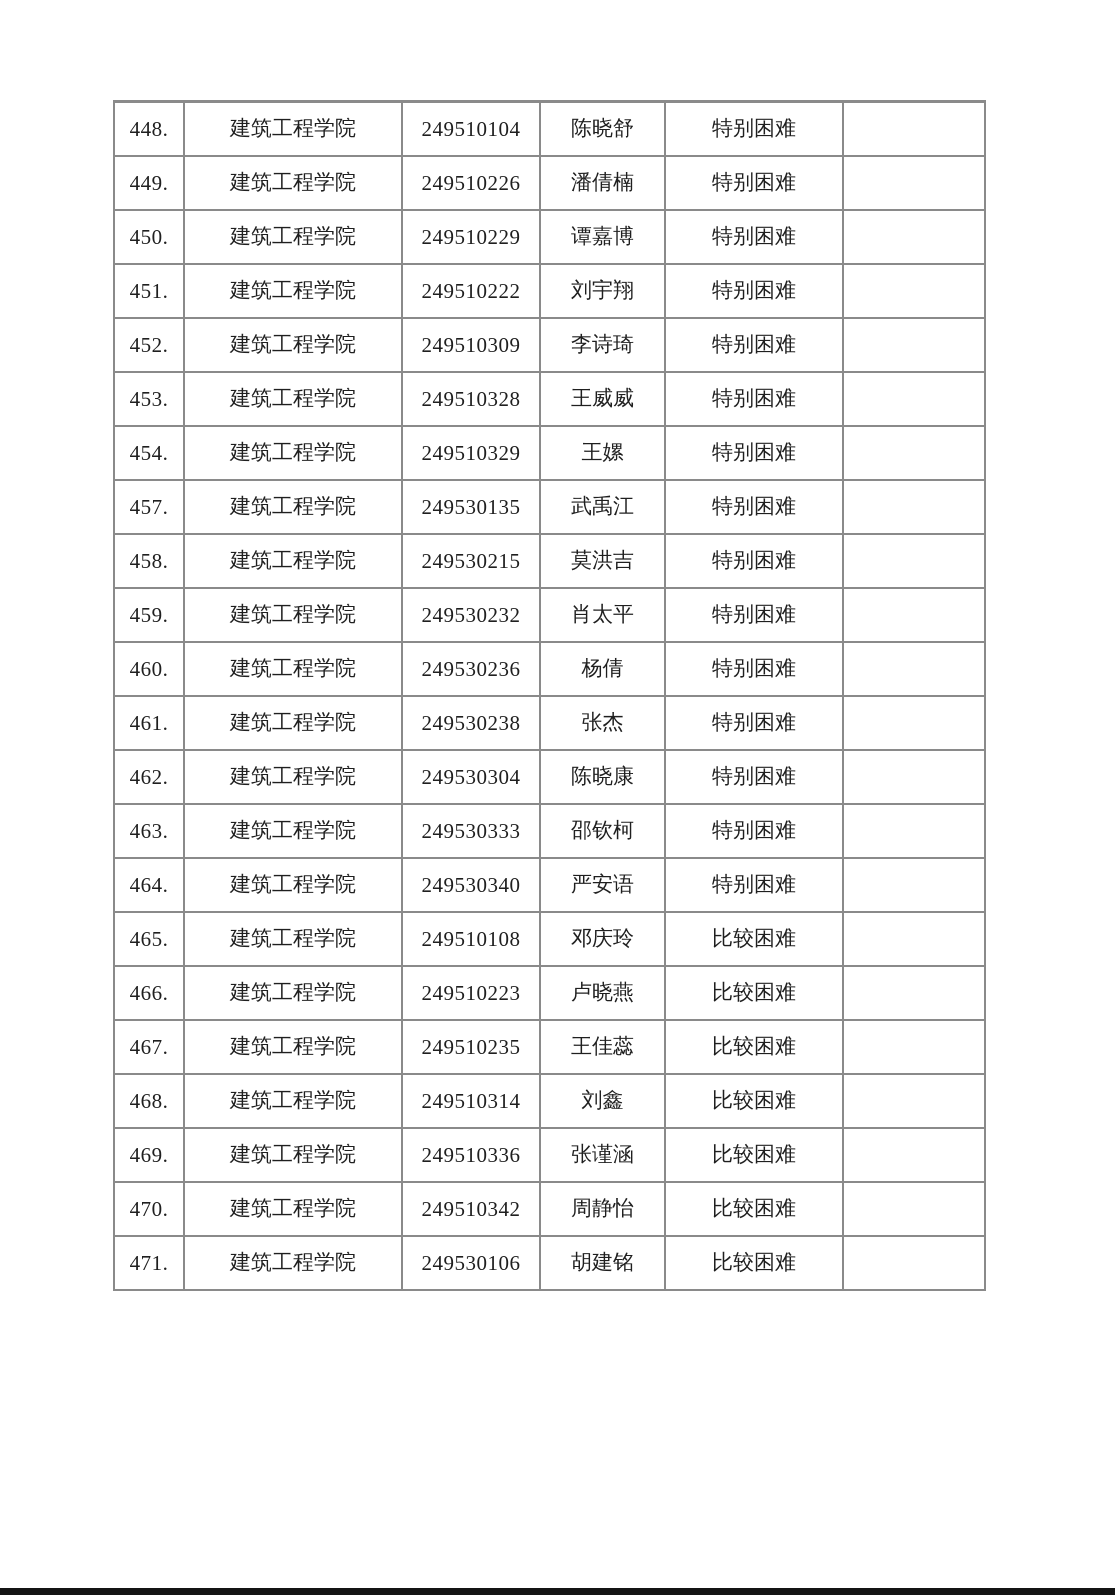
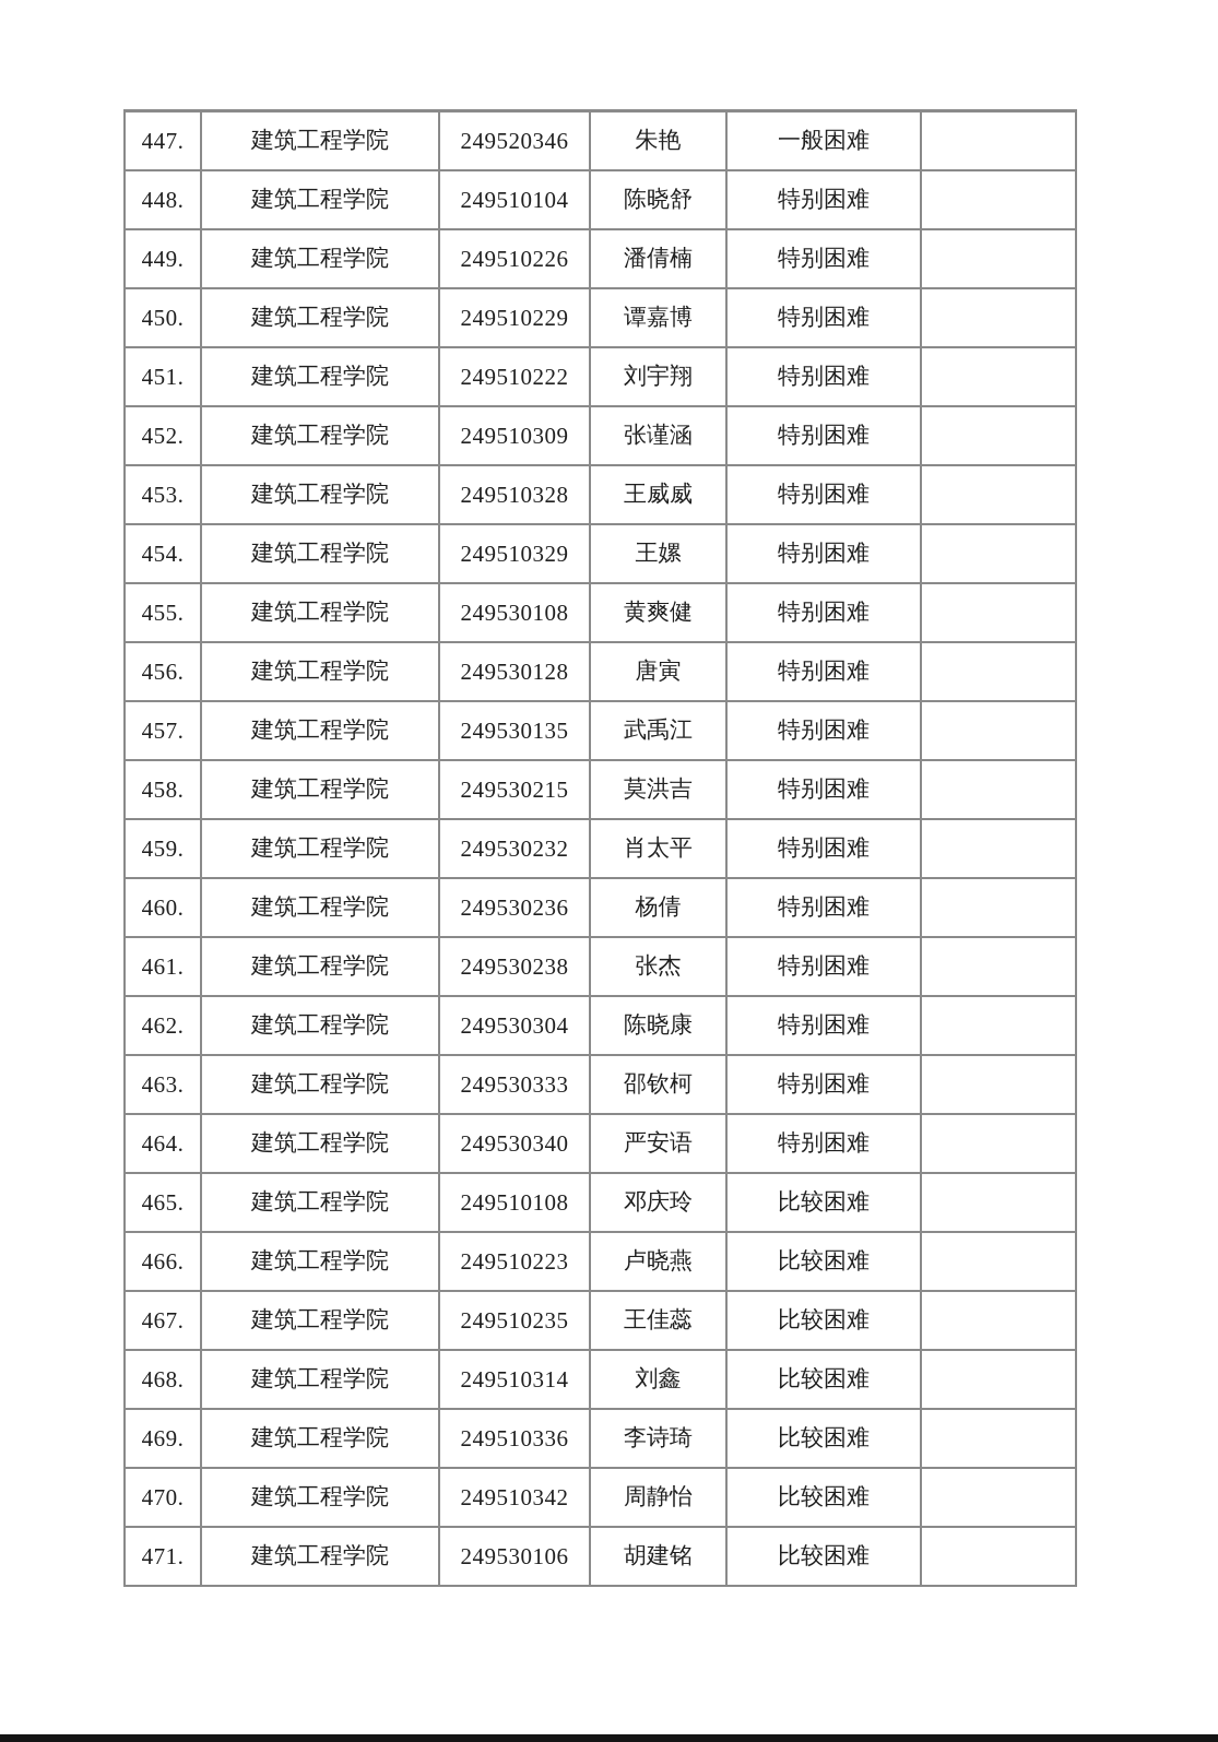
+ 447.	建筑工程学院	249520346	朱艳	一般困难
  448.	建筑工程学院	249510104	陈晓舒	特别困难
  449.	建筑工程学院	249510226	潘倩楠	特别困难
  450.	建筑工程学院	249510229	谭嘉博	特别困难
  451.	建筑工程学院	249510222	刘宇翔	特别困难
- 452.	建筑工程学院	249510309	李诗琦	特别困难
+ 452.	建筑工程学院	249510309	张谨涵	特别困难
  453.	建筑工程学院	249510328	王威威	特别困难
  454.	建筑工程学院	249510329	王嫘	特别困难
+ 455.	建筑工程学院	249530108	黄爽健	特别困难
+ 456.	建筑工程学院	249530128	唐寅	特别困难
  457.	建筑工程学院	249530135	武禹江	特别困难
  458.	建筑工程学院	249530215	莫洪吉	特别困难
  459.	建筑工程学院	249530232	肖太平	特别困难
  460.	建筑工程学院	249530236	杨倩	特别困难
  461.	建筑工程学院	249530238	张杰	特别困难
  462.	建筑工程学院	249530304	陈晓康	特别困难
  463.	建筑工程学院	249530333	邵钦柯	特别困难
  464.	建筑工程学院	249530340	严安语	特别困难
  465.	建筑工程学院	249510108	邓庆玲	比较困难
  466.	建筑工程学院	249510223	卢晓燕	比较困难
  467.	建筑工程学院	249510235	王佳蕊	比较困难
  468.	建筑工程学院	249510314	刘鑫	比较困难
- 469.	建筑工程学院	249510336	张谨涵	比较困难
+ 469.	建筑工程学院	249510336	李诗琦	比较困难
  470.	建筑工程学院	249510342	周静怡	比较困难
  471.	建筑工程学院	249530106	胡建铭	比较困难
